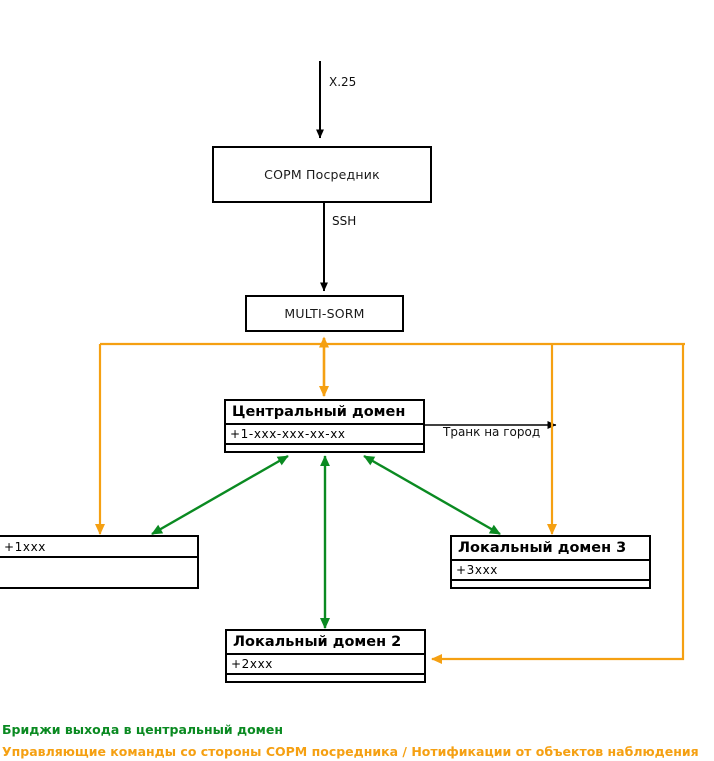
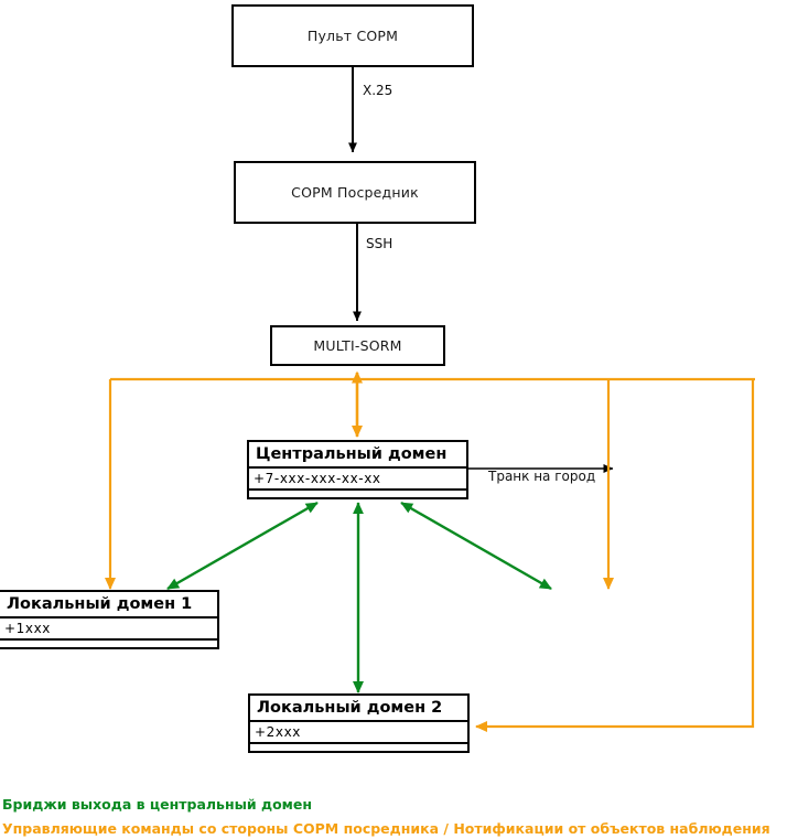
+ Пульт СОРМ
  СОРМ Посредник
  MULTI-SORM
  Центральный домен
- +1-xxx-xxx-xx-xx
+ +7-xxx-xxx-xx-xx
+ Локальный домен 1
  +1xxx
- Локальный домен 3
- +3xxx
  Локальный домен 2
  +2xxx
  X.25
  SSH
  Транк на город
  Бриджи выхода в центральный домен
  Управляющие команды со стороны СОРМ посредника / Нотификации от объектов наблюдения
